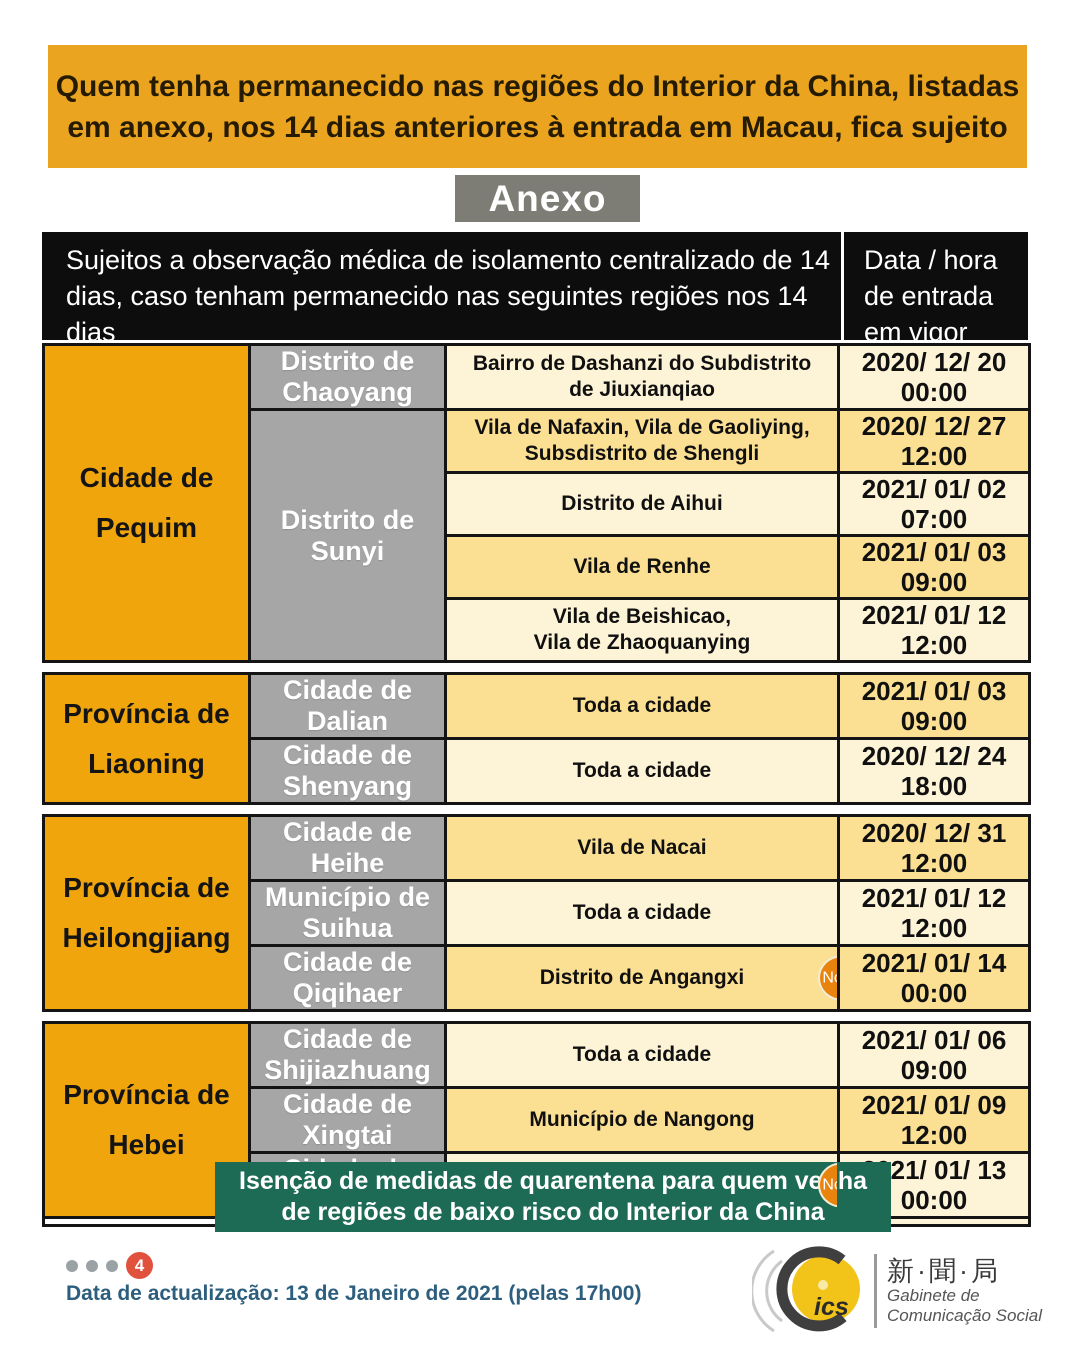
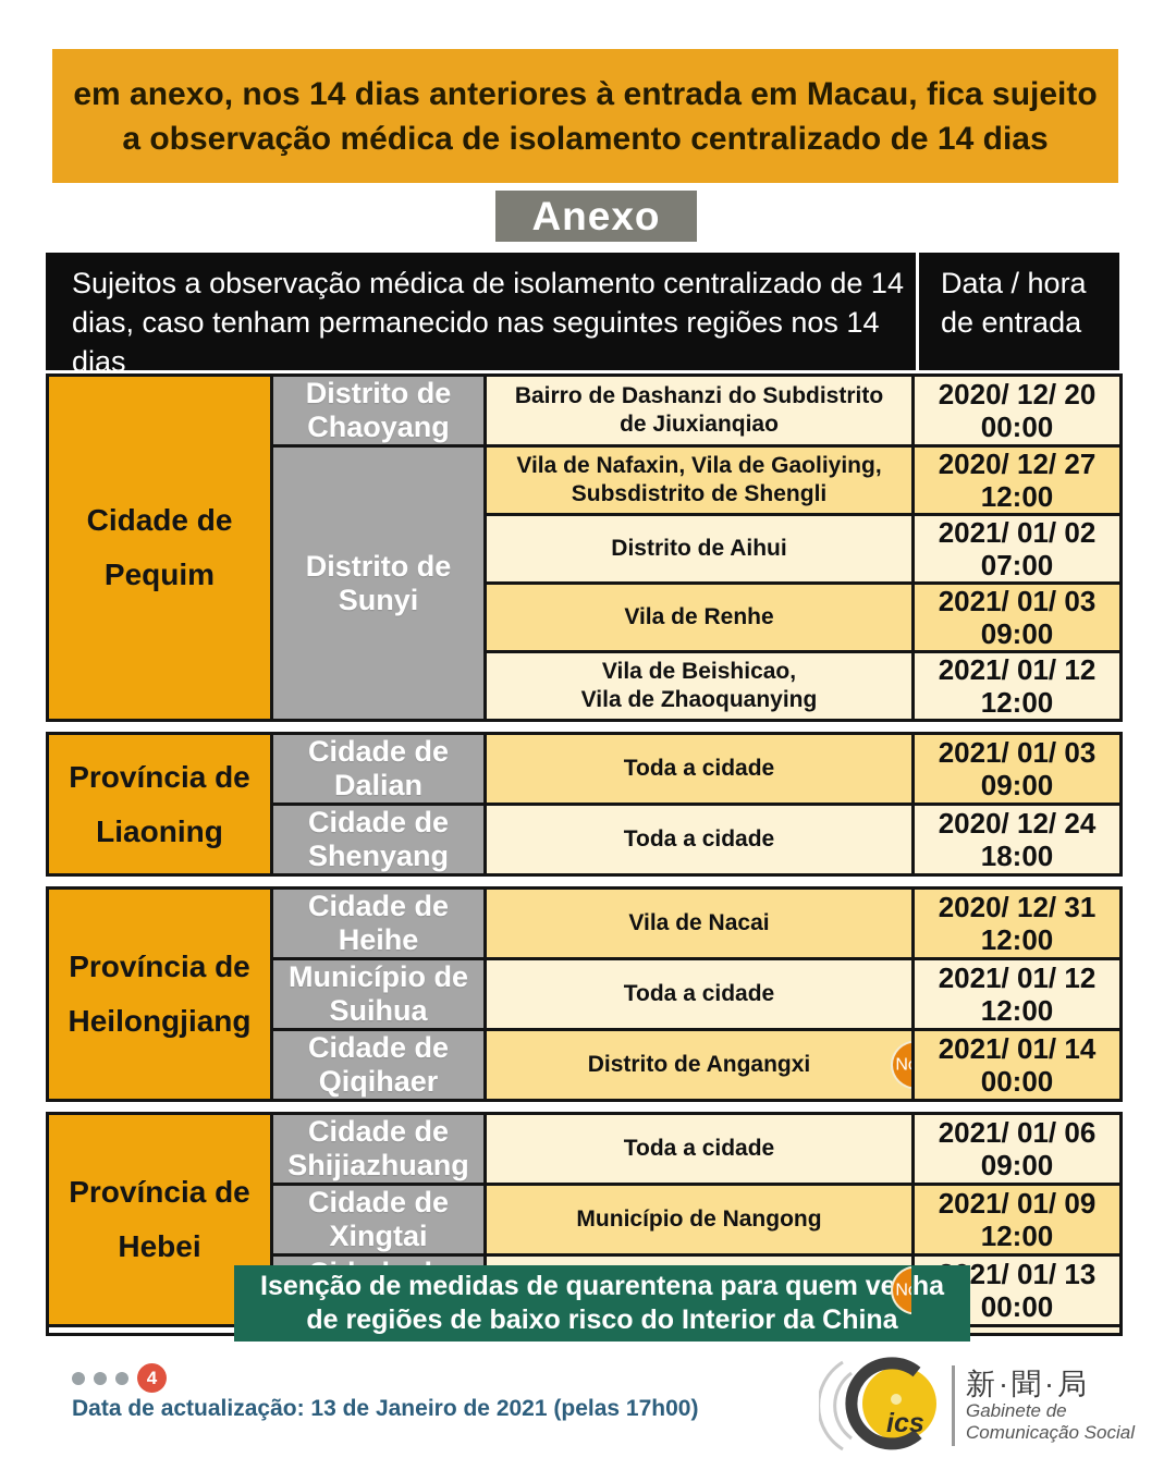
- Quem tenha permanecido nas regiões do Interior da China, listadas
  em anexo, nos 14 dias anteriores à entrada em Macau, fica sujeito
+ a observação médica de isolamento centralizado de 14 dias
  Anexo
  Sujeitos a observação médica de isolamento centralizado de 14
  dias, caso tenham permanecido nas seguintes regiões nos 14 dias
  Data / hora
  de entrada
- em vigor
  Cidade de Pequim	Distrito de Chaoyang	Bairro de Dashanzi do Subdistrito de Jiuxianqiao	2020/ 12/ 2000:00
  Distrito de Sunyi	Vila de Nafaxin, Vila de Gaoliying, Subsdistrito de Shengli	2020/ 12/ 2712:00
  Distrito de Aihui	2021/ 01/ 0207:00
  Vila de Renhe	2021/ 01/ 0309:00
  Vila de Beishicao, Vila de Zhaoquanying	2021/ 01/ 1212:00
  Província de Liaoning	Cidade de Dalian	Toda a cidade	2021/ 01/ 0309:00
  Cidade de Shenyang	Toda a cidade	2020/ 12/ 2418:00
  Província de Heilongjiang	Cidade de Heihe	Vila de Nacai	2020/ 12/ 3112:00
  Município de Suihua	Toda a cidade	2021/ 01/ 1212:00
  Cidade de Qiqihaer	Distrito de Angangxi N	2021/ 01/ 1400:00
  Província de Hebei	Cidade de Shijiazhuang	Toda a cidade	2021/ 01/ 0609:00
  Cidade de Xingtai	Município de Nangong	2021/ 01/ 0912:00
  Isenção de medidas de quarentena para quem veha
  de regiões de baixo risco do Interior da China
  4
  Data de actualização: 13 de Janeiro de 2021 (pelas 17h00)
  ics
  新·聞·局
  Gabinete de
  Comunicação Social
